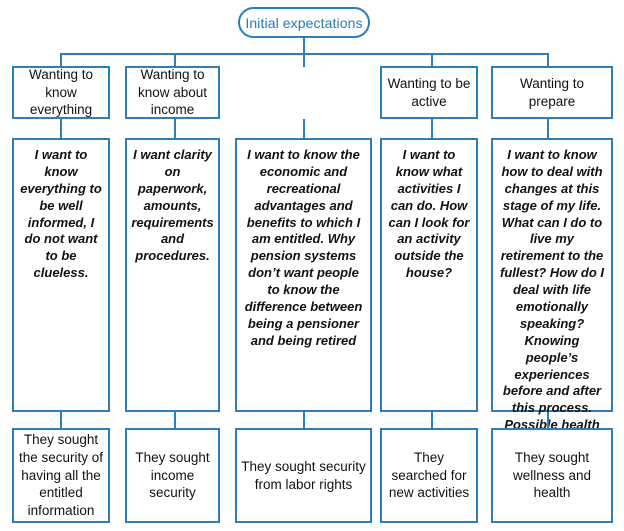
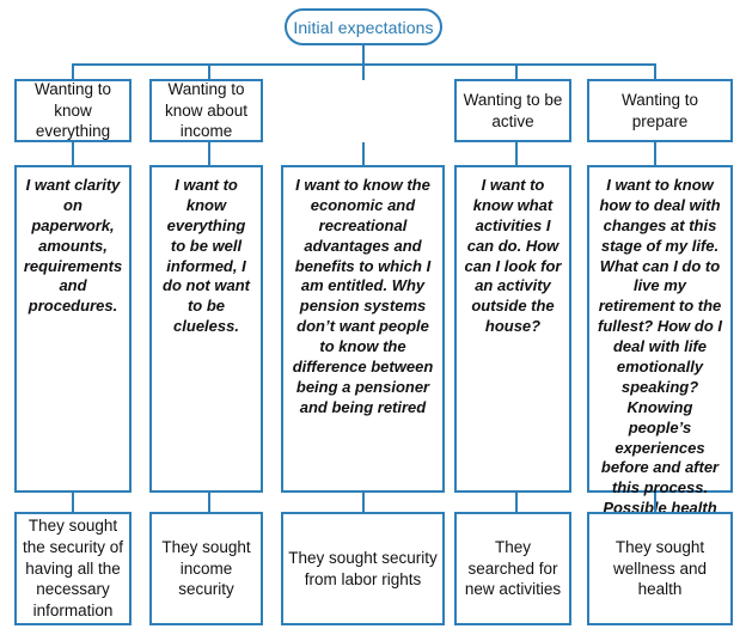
  Initial expectations
  Wanting to know everything
- I want to know everything to be well informed, I do not want to be clueless.
+ I want clarity on paperwork, amounts, requirements and procedures.
- They sought the security of having all the entitled information
+ They sought the security of having all the necessary information
  Wanting to know about income
- I want clarity on paperwork, amounts, requirements and procedures.
+ I want to know everything to be well informed, I do not want to be clueless.
  They sought income security
  I want to know the economic and recreational advantages and benefits to which I am entitled. Why pension systems don’t want people to know the difference between being a pensioner and being retired
  They sought security from labor rights
  Wanting to be active
  I want to know what activities I can do. How can I look for an activity outside the house?
  They searched for new activities
  Wanting to prepare
  I want to know how to deal with changes at this stage of my life. What can I do to live my retirement to the fullest? How do I deal with life emotionally speaking? Knowing people’s experiences before and after this process. Possibe health
  They sought wellness and health
